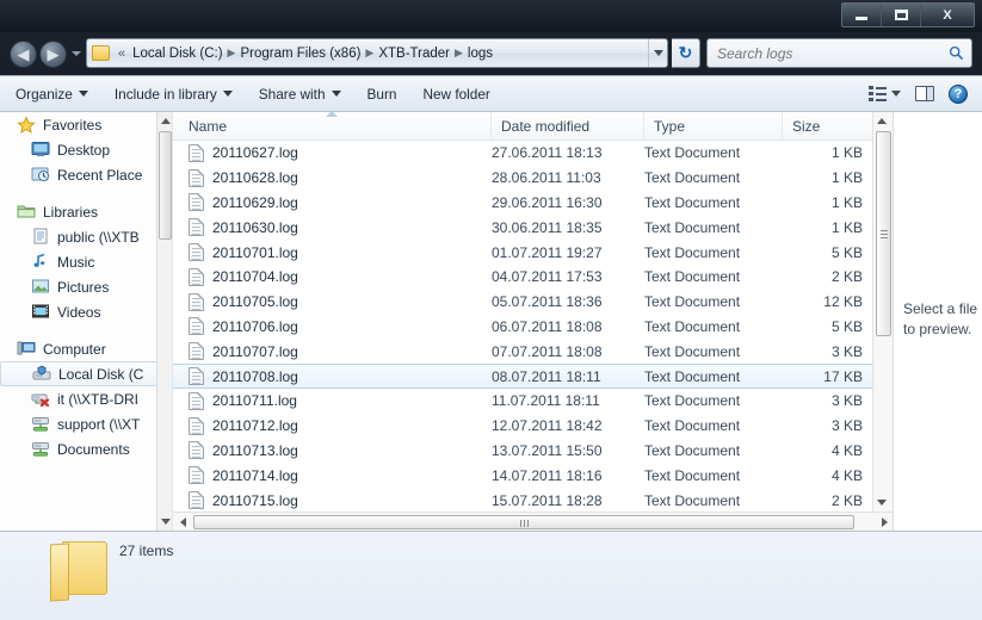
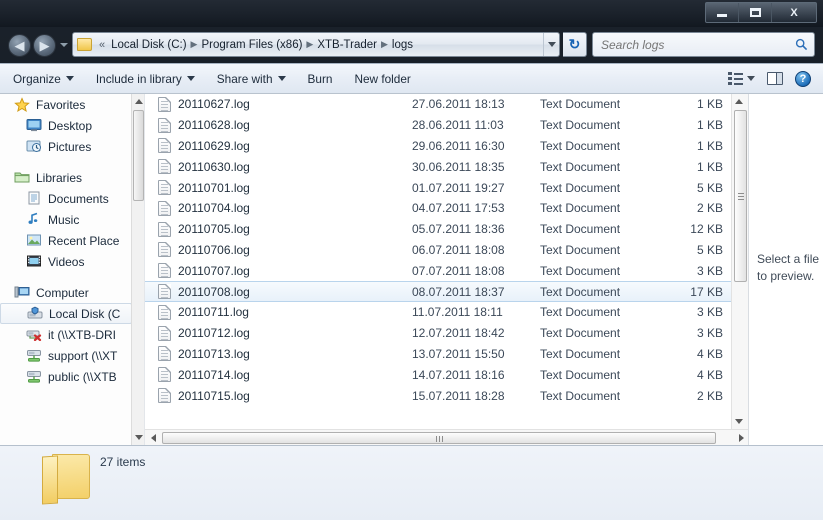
  X
  ◀
  ▶
  «
  Local Disk (C:)
  ▶
  Program Files (x86)
  ▶
  XTB-Trader
  ▶
  logs
  ↻
  Search logs
  Organize
  Include in library
  Share with
  Burn
  New folder
  ?
  Favorites
  Desktop
- Recent Place
+ Pictures
  Libraries
- public (\\XTB
+ Documents
  Music
- Pictures
+ Recent Place
  Videos
  Computer
  Local Disk (C
  it (\\XTB-DRI
  support (\\XT
- Documents
+ public (\\XTB
- Name
- Date modified
- Type
- Size
  20110627.log
  27.06.2011 18:13
  Text Document
  1 KB
  20110628.log
  28.06.2011 11:03
  Text Document
  1 KB
  20110629.log
  29.06.2011 16:30
  Text Document
  1 KB
  20110630.log
  30.06.2011 18:35
  Text Document
  1 KB
  20110701.log
  01.07.2011 19:27
  Text Document
  5 KB
  20110704.log
  04.07.2011 17:53
  Text Document
  2 KB
  20110705.log
  05.07.2011 18:36
  Text Document
  12 KB
  20110706.log
  06.07.2011 18:08
  Text Document
  5 KB
  20110707.log
  07.07.2011 18:08
  Text Document
  3 KB
  20110708.log
- 08.07.2011 18:11
+ 08.07.2011 18:37
  Text Document
  17 KB
  20110711.log
  11.07.2011 18:11
  Text Document
  3 KB
  20110712.log
  12.07.2011 18:42
  Text Document
  3 KB
  20110713.log
  13.07.2011 15:50
  Text Document
  4 KB
  20110714.log
  14.07.2011 18:16
  Text Document
  4 KB
  20110715.log
  15.07.2011 18:28
  Text Document
  2 KB
  Select a file
  to preview.
  27 items
